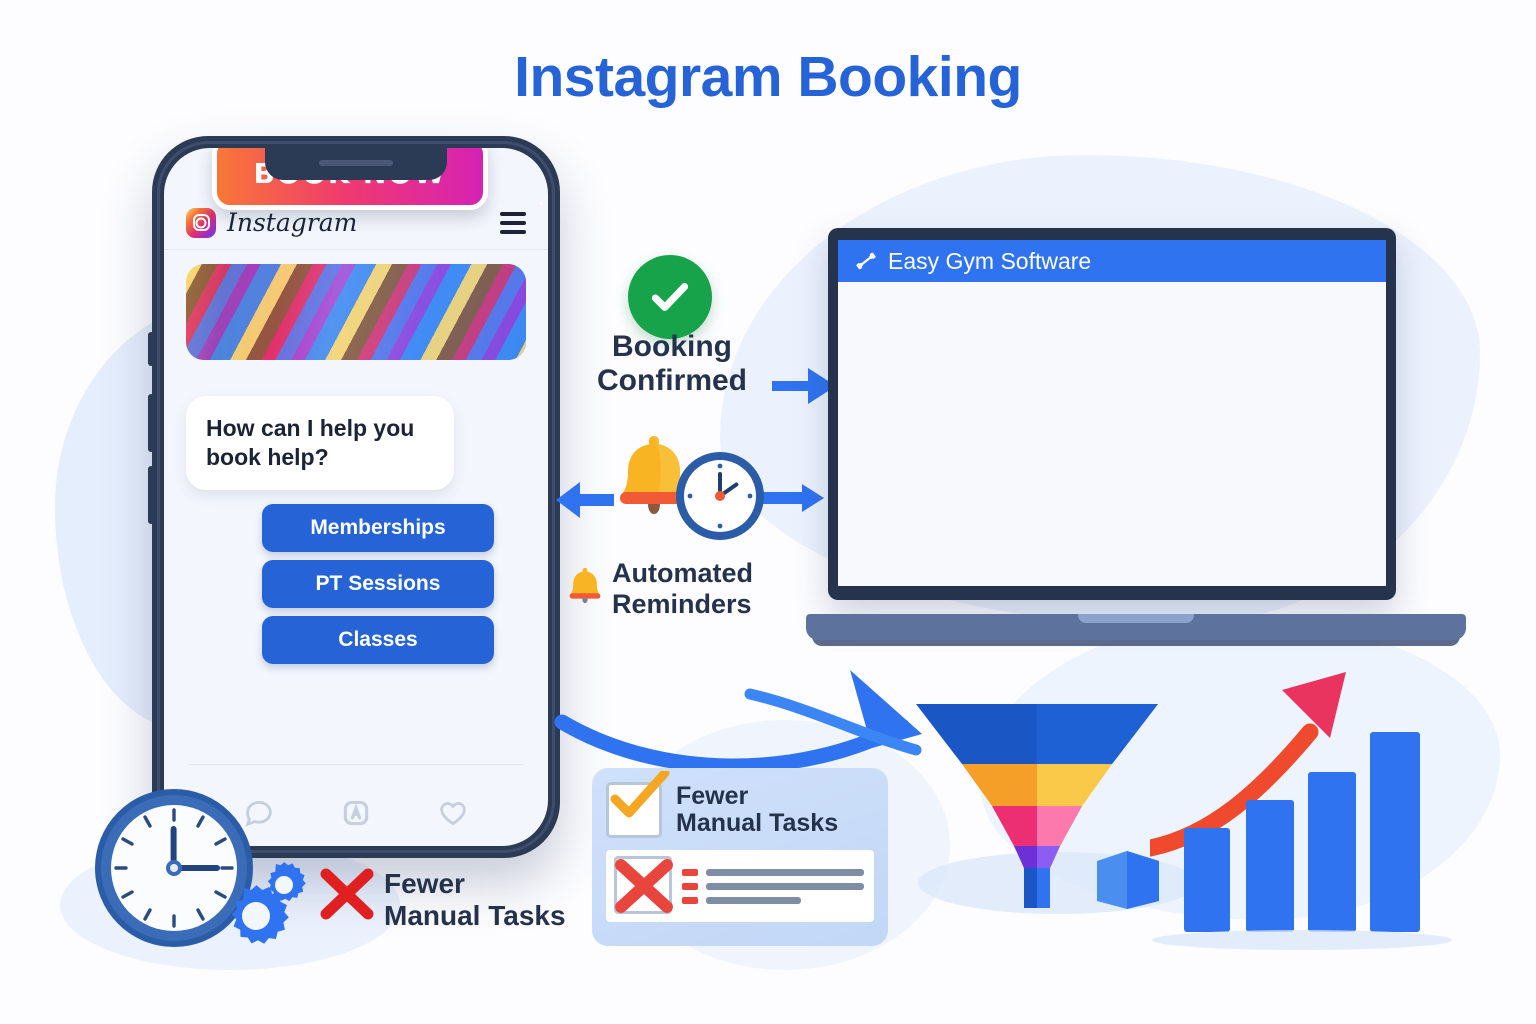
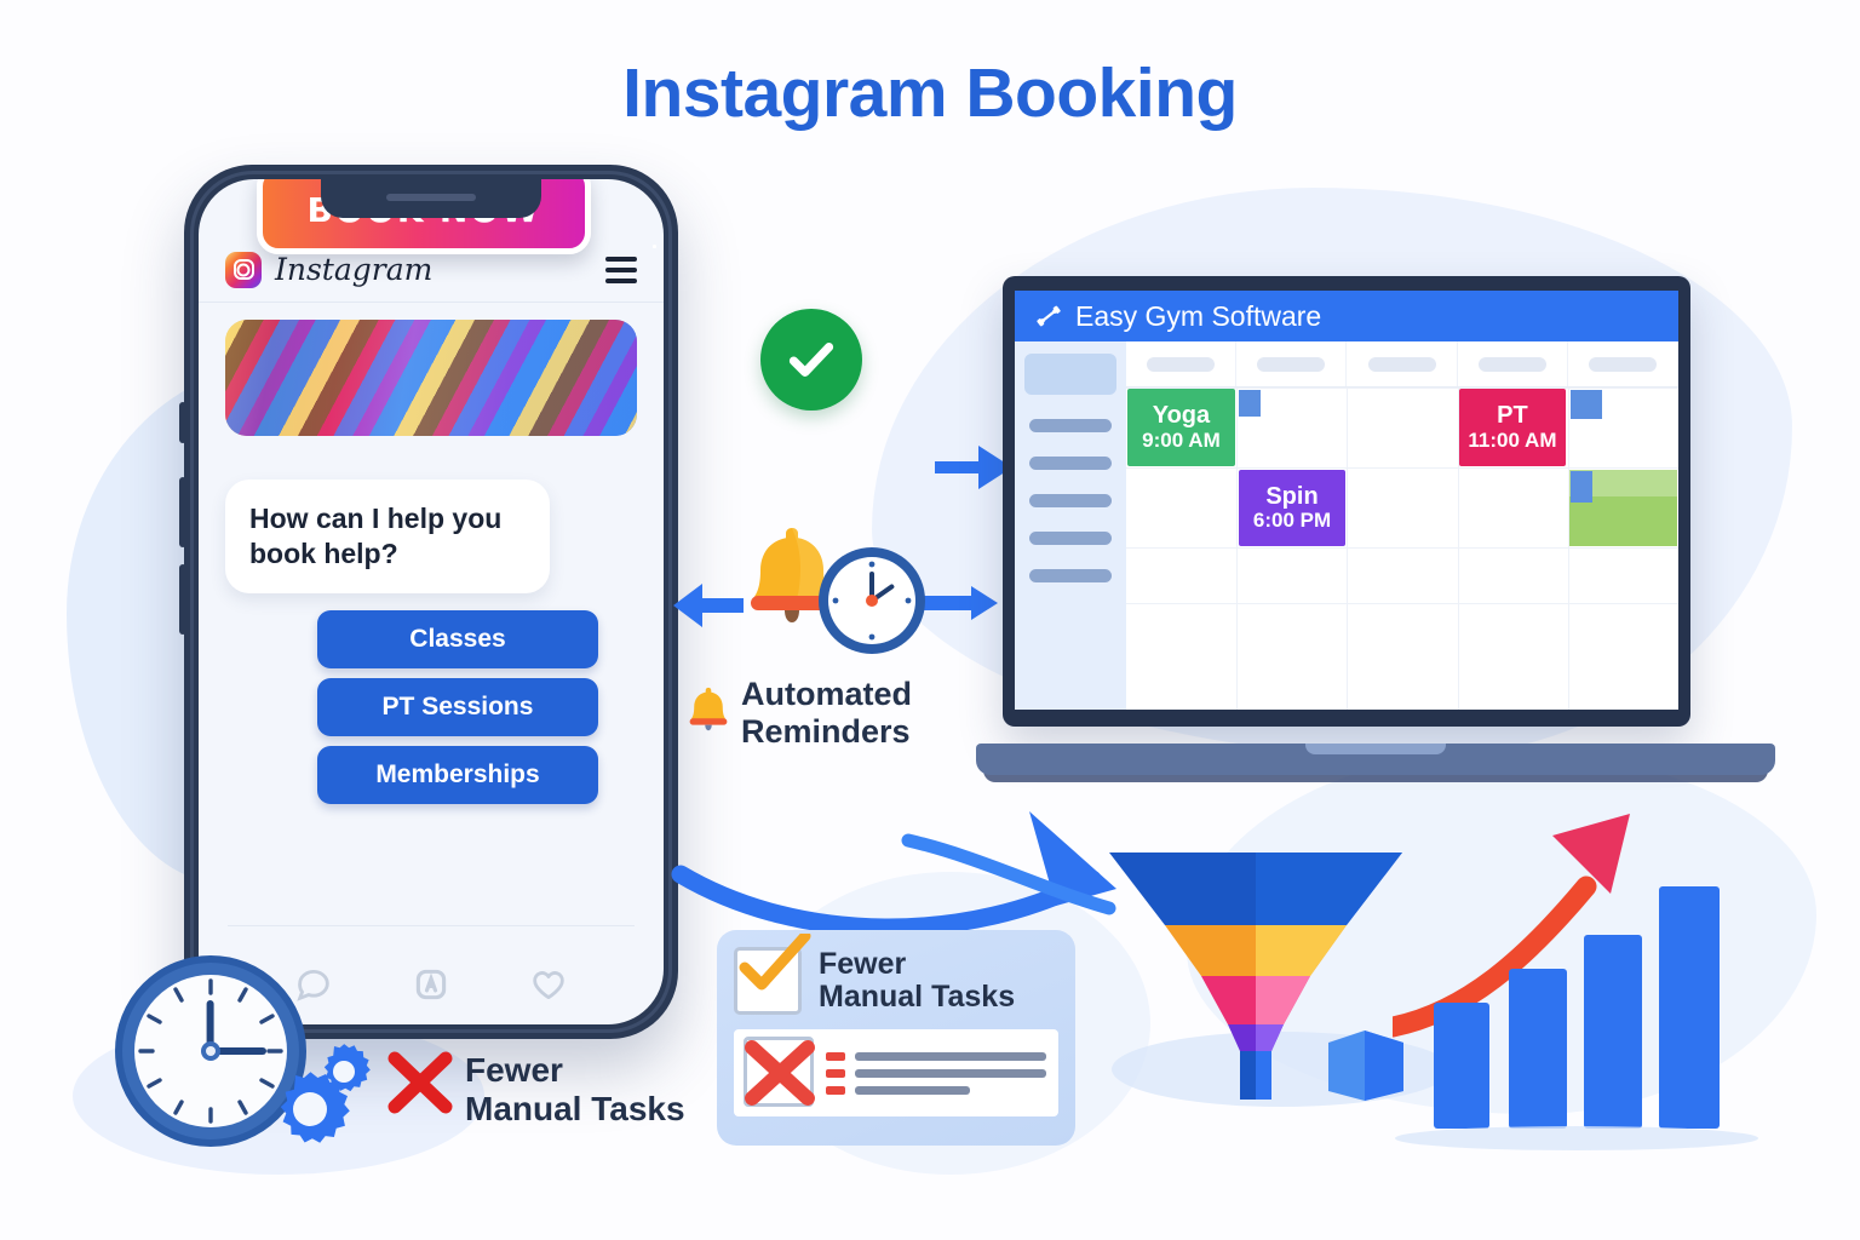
  Instagram Booking
  Instagram
  How can I help you book help?
- Memberships
+ Classes
  PT Sessions
- Classes
+ Memberships
- Booking
- Confirmed
  Automated
  Reminders
  Easy Gym Software
+ Yoga
+ 9:00 AM
+ PT
+ 11:00 AM
+ Spin
+ 6:00 PM
  Fewer
  Manual Tasks
  Fewer
  Manual Tasks
